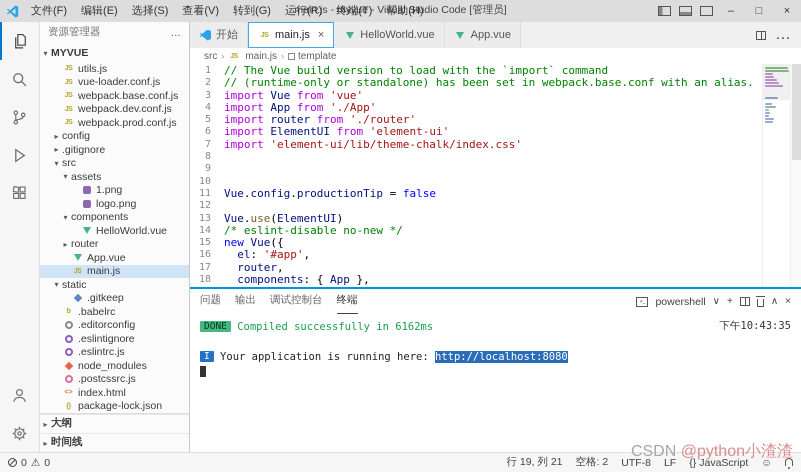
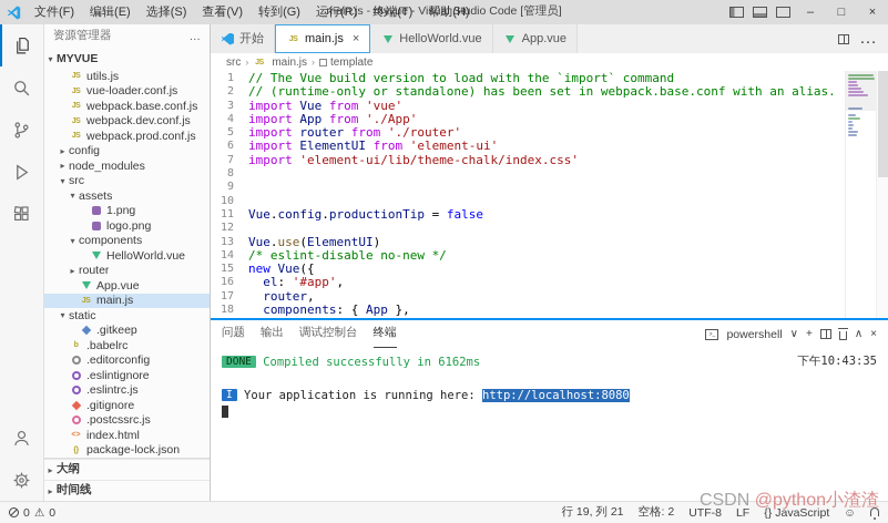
  文件(F)
  编辑(E)
  选择(S)
  查看(V)
  转到(G)
  运行(R)
  终端(T)
  帮助(H)
  main.js - myvue - Visual Studio Code [管理员]
  –
  □
  ×
  资源管理器
  …
  ▾
  MYVUE
  utils.js
  vue-loader.conf.js
  webpack.base.conf.js
  webpack.dev.conf.js
  webpack.prod.conf.js
  ▸
  config
  ▸
- .gitignore
+ node_modules
  ▾
  src
  ▾
  assets
  1.png
  logo.png
  ▾
  components
  HelloWorld.vue
  ▸
  router
  App.vue
  main.js
  ▾
  static
  .gitkeep
  .babelrc
  .editorconfig
  .eslintignore
  .eslintrc.js
- node_modules
+ .gitignore
  .postcssrc.js
  index.html
  package-lock.json
  ▸
  大纲
  ▸
  时间线
  开始
  main.js
  ×
  HelloWorld.vue
  App.vue
  …
  src
  ›
  main.js
  ›
  template
  1
  // The Vue build version to load with the `import` command
  2
  // (runtime-only or standalone) has been set in webpack.base.conf with an alias.
  3
  import Vue from 'vue'
  4
  import App from './App'
  5
  import router from './router'
  6
  import ElementUI from 'element-ui'
  7
  import 'element-ui/lib/theme-chalk/index.css'
  8
  9
  10
  11
  Vue.config.productionTip = false
  12
  13
  Vue.use(ElementUI)
  14
  /* eslint-disable no-new */
  15
  new Vue({
  16
  el: '#app',
  17
  router,
  18
  components: { App },
  问题
  输出
  调试控制台
  终端
  powershell
  ∨
  +
  ∧
  ×
  DONE
  Compiled successfully in 6162ms
  下午10:43:35
  I
  Your application is running here:
  http://localhost:8080
  0
  ⚠
  0
  行 19, 列 21
  空格: 2
  UTF-8
  LF
  {}
  JavaScript
  ☺
  CSDN @python小渣渣
